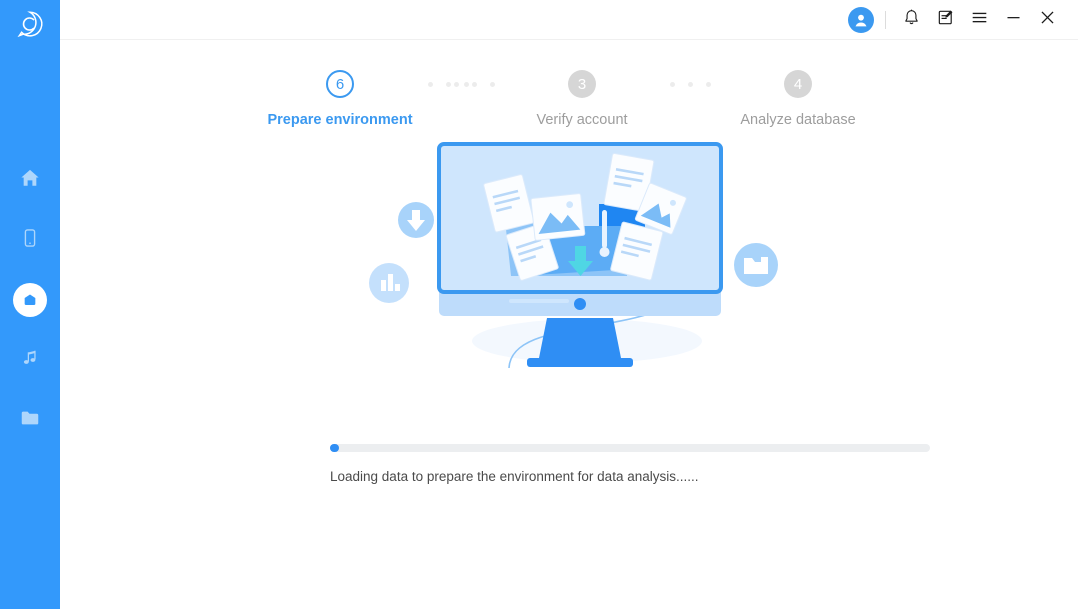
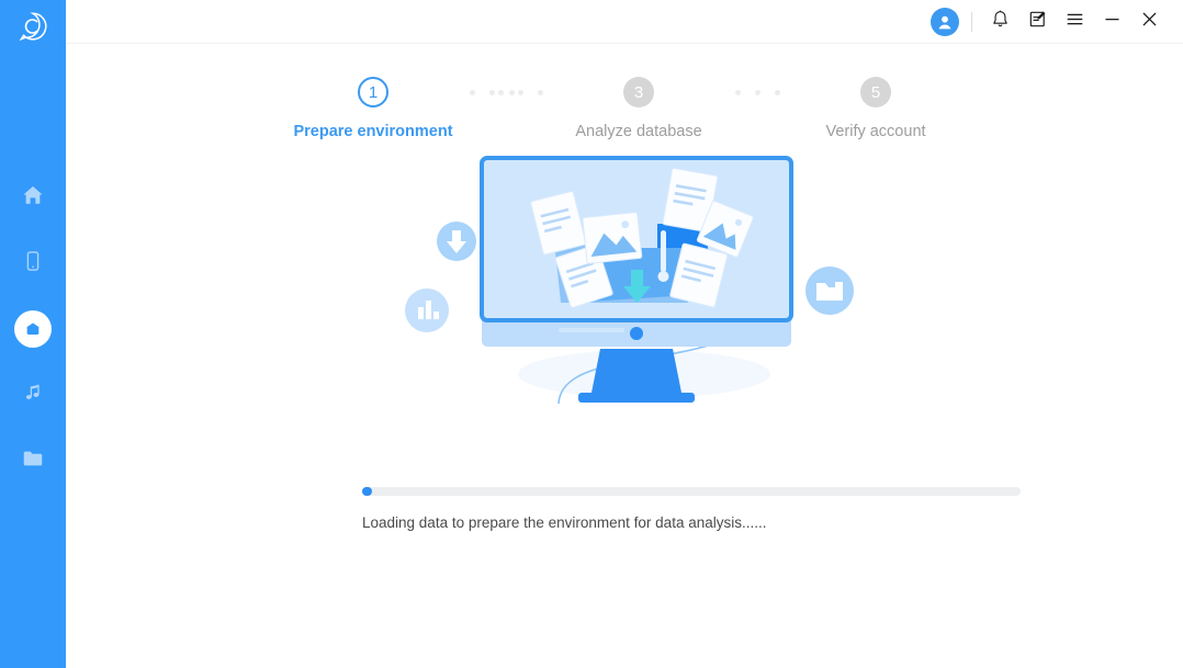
- 6
+ 1
  Prepare environment
  3
- Verify account
+ Analyze database
- 4
+ 5
- Analyze database
+ Verify account
  Loading data to prepare the environment for data analysis......
